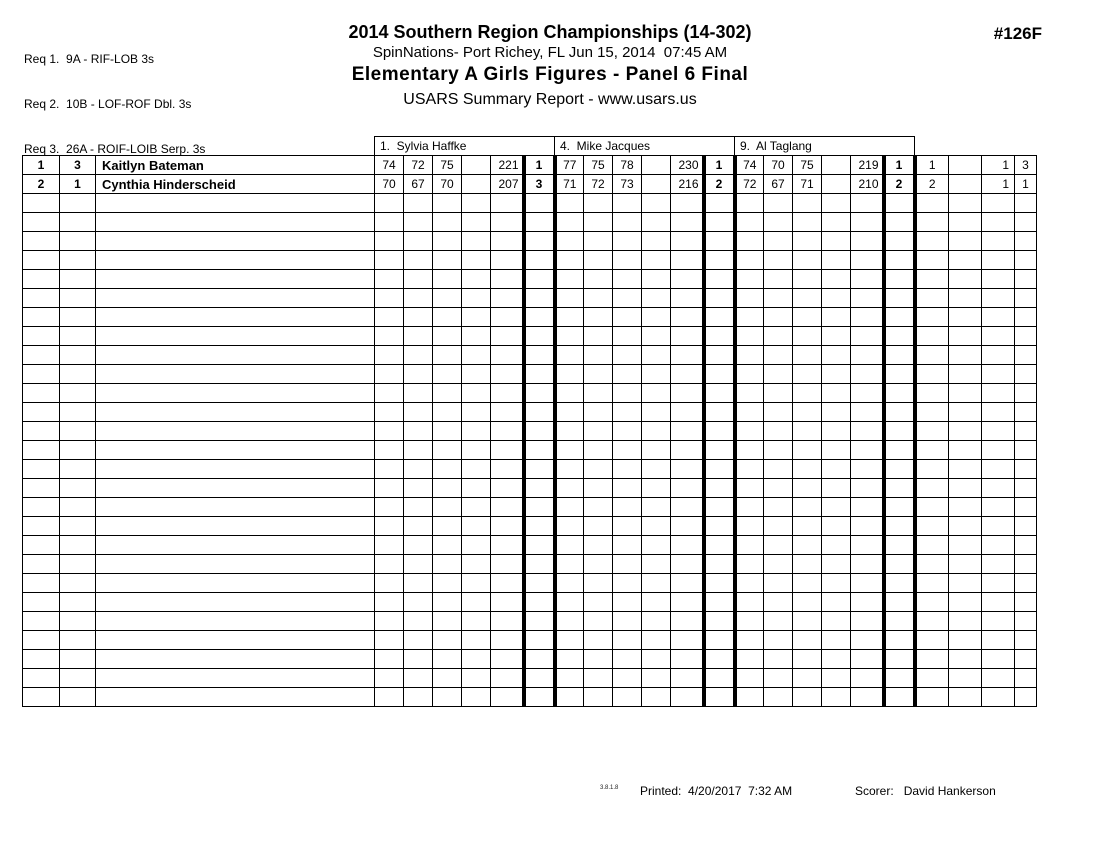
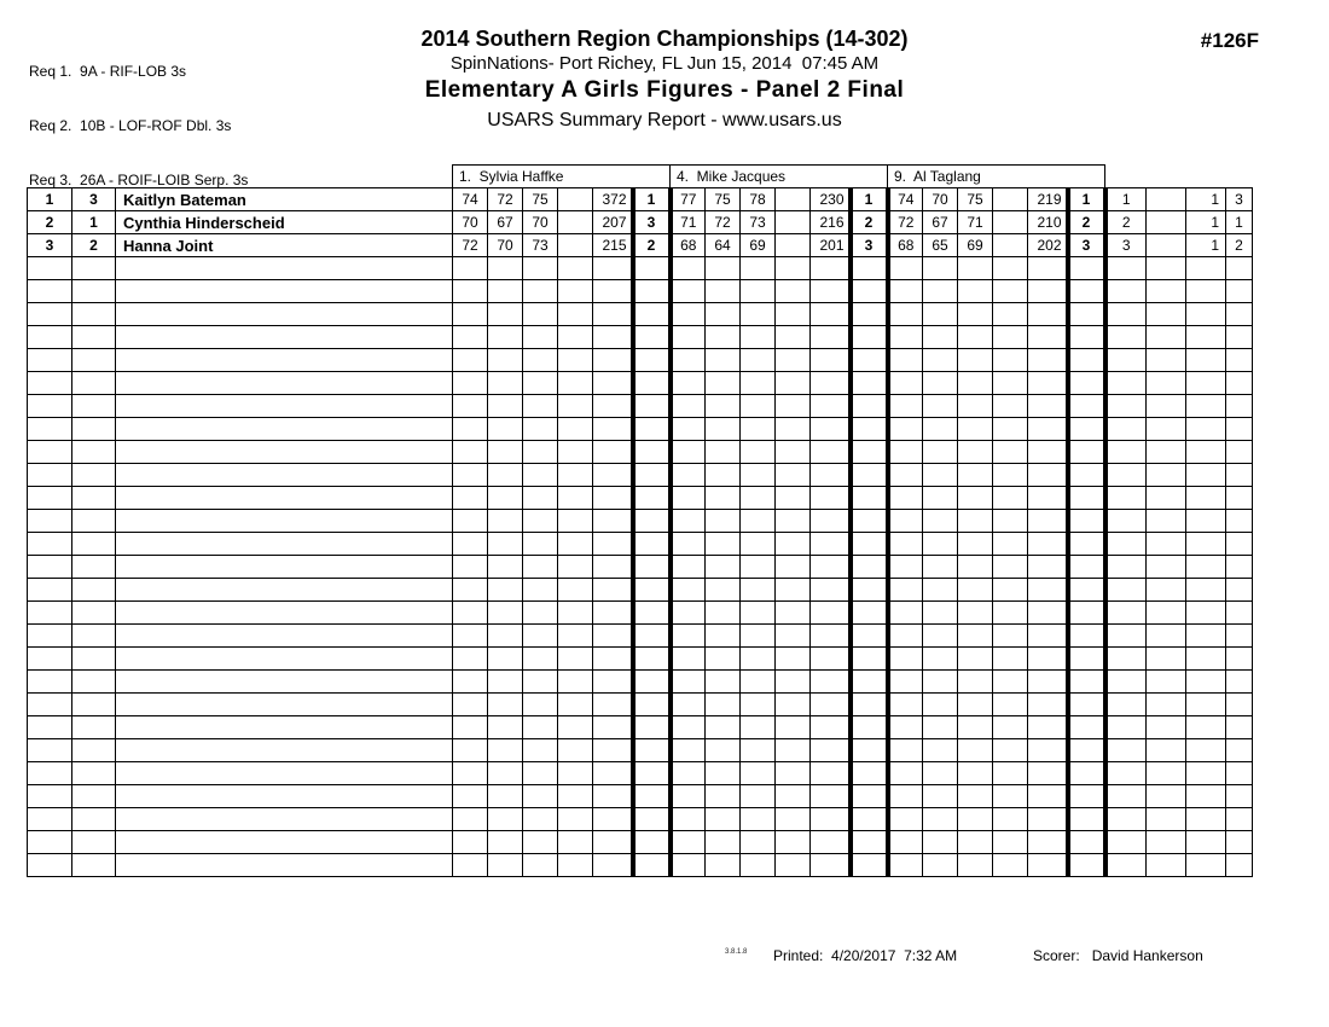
  Req 1. 9A - RIF-LOB 3s
  Req 2. 10B - LOF-ROF Dbl. 3s
  Req 3. 26A - ROIF-LOIB Serp. 3s
  2014 Southern Region Championships (14-302)
  SpinNations- Port Richey, FL Jun 15, 2014 07:45 AM
- Elementary A Girls Figures - Panel 6 Final
+ Elementary A Girls Figures - Panel 2 Final
  USARS Summary Report - www.usars.us
  #126F
  	1. Sylvia Haffke	4. Mike Jacques	9. Al Taglang
- 1	3	Kaitlyn Bateman	74	72	75		221	1	77	75	78		230	1	74	70	75		219	1	1		1	3
+ 1	3	Kaitlyn Bateman	74	72	75		372	1	77	75	78		230	1	74	70	75		219	1	1		1	3
  2	1	Cynthia Hinderscheid	70	67	70		207	3	71	72	73		216	2	72	67	71		210	2	2		1	1
+ 3	2	Hanna Joint	72	70	73		215	2	68	64	69		201	3	68	65	69		202	3	3		1	2
  Printed: 4/20/2017 7:32 AM
  Scorer: David Hankerson
